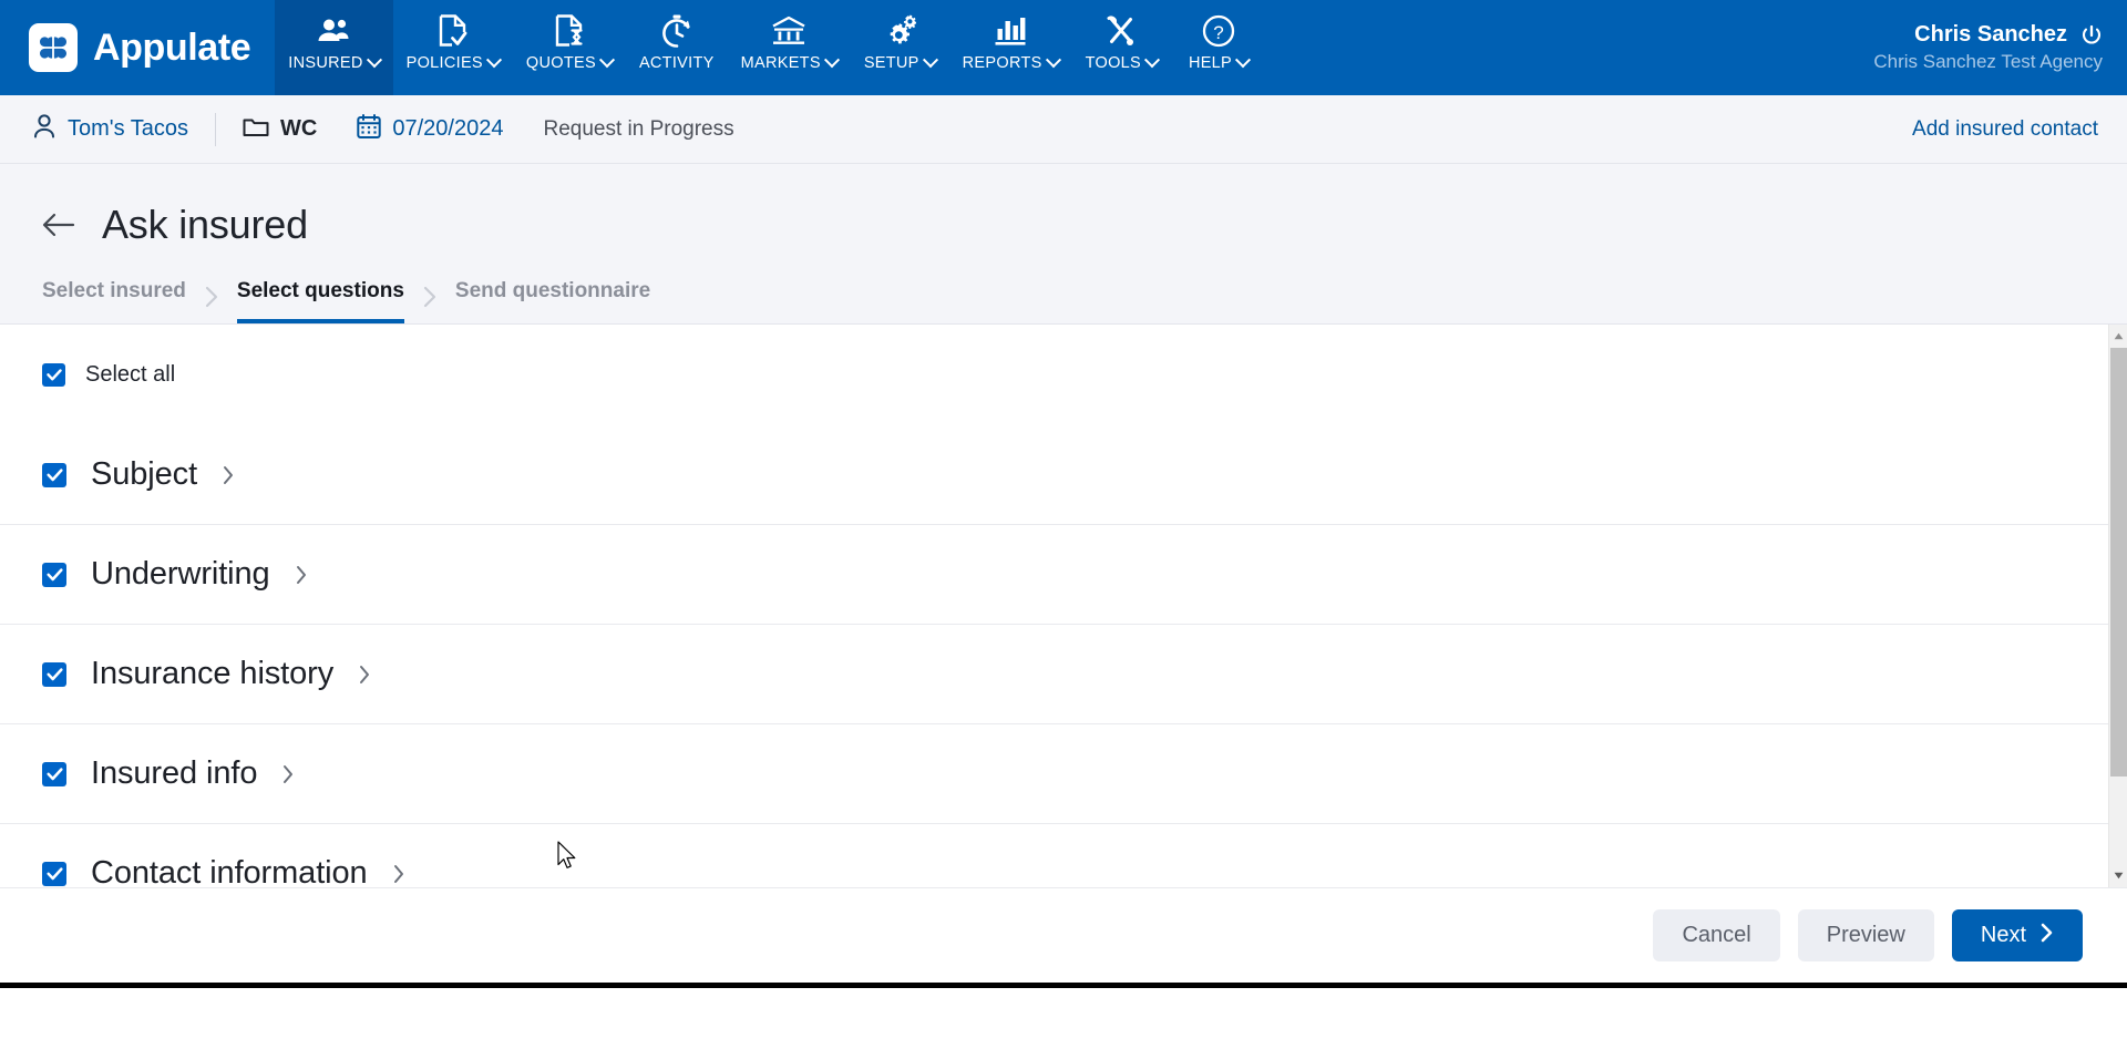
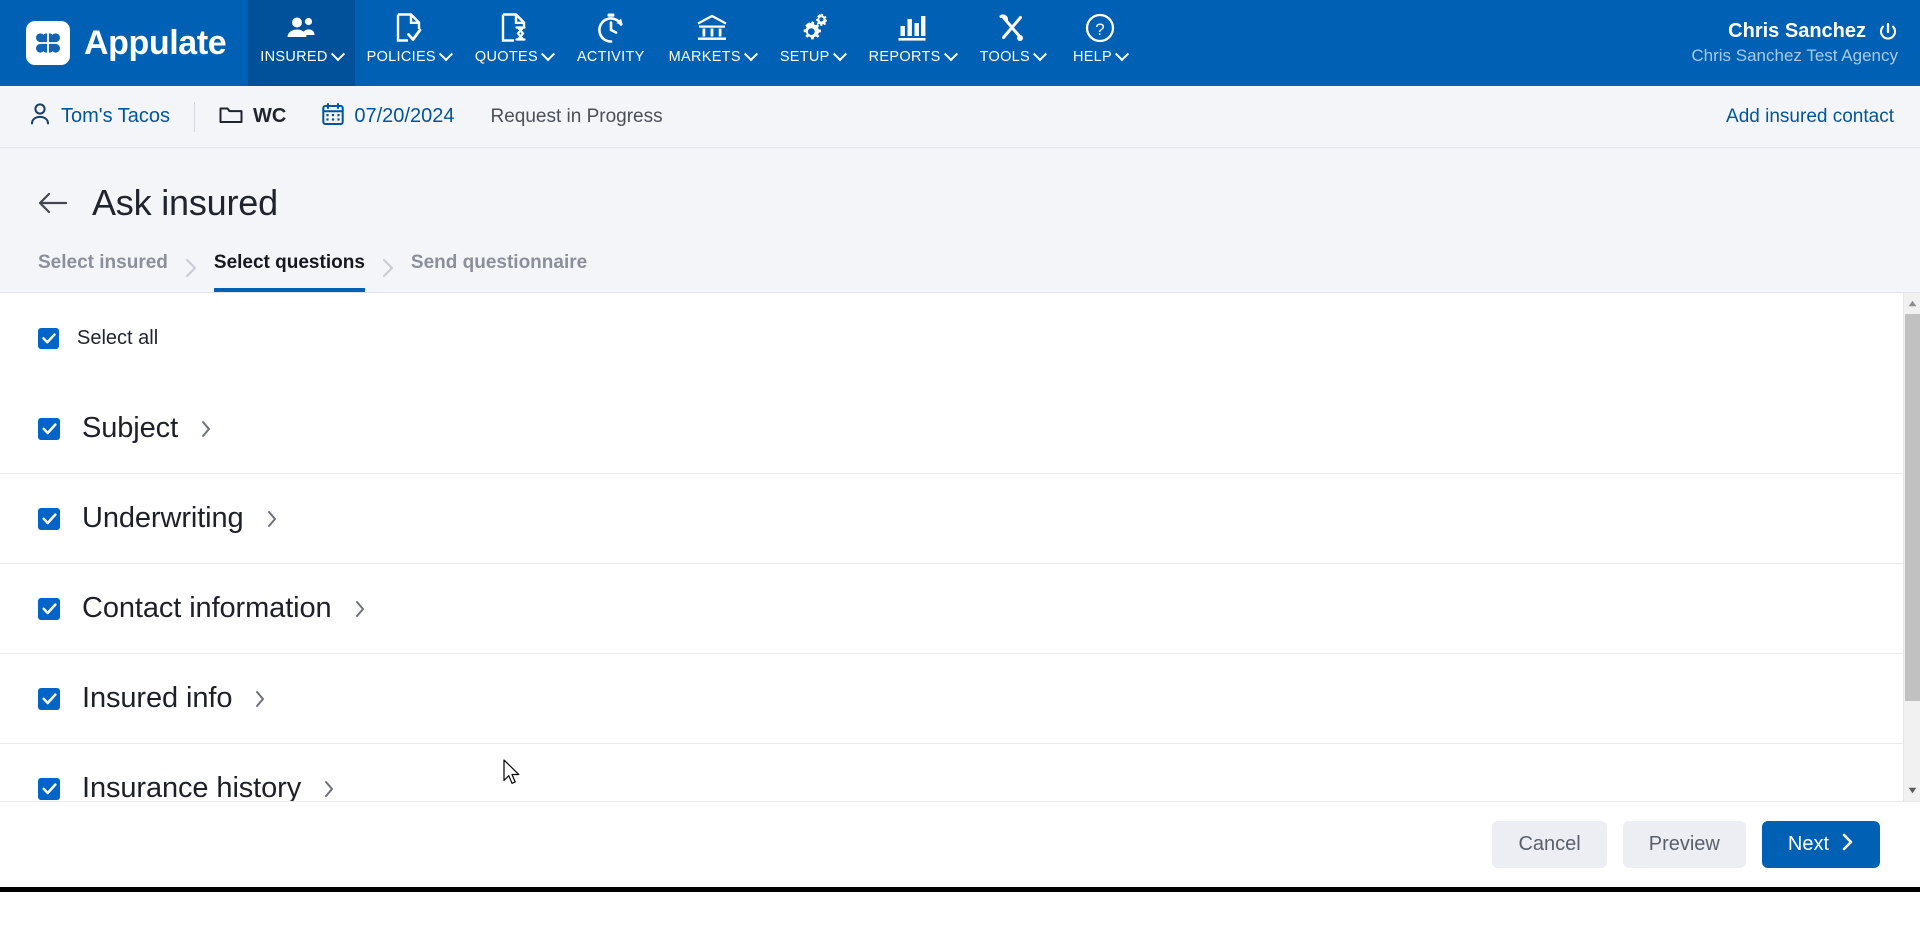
  Appulate
  INSURED
  POLICIES
  QUOTES
  ACTIVITY
  MARKETS
  SETUP
  REPORTS
  TOOLS
  ?
  HELP
  Chris Sanchez
  Chris Sanchez Test Agency
  Tom's Tacos
  WC
  07/20/2024
  Request in Progress
  Add insured contact
  Ask insured
  Select insured
  Select questions
  Send questionnaire
  Select all
  Subject
  Underwriting
- Insurance history
+ Contact information
  Insured info
- Contact information
+ Insurance history
  Cancel
  Preview
  Next
